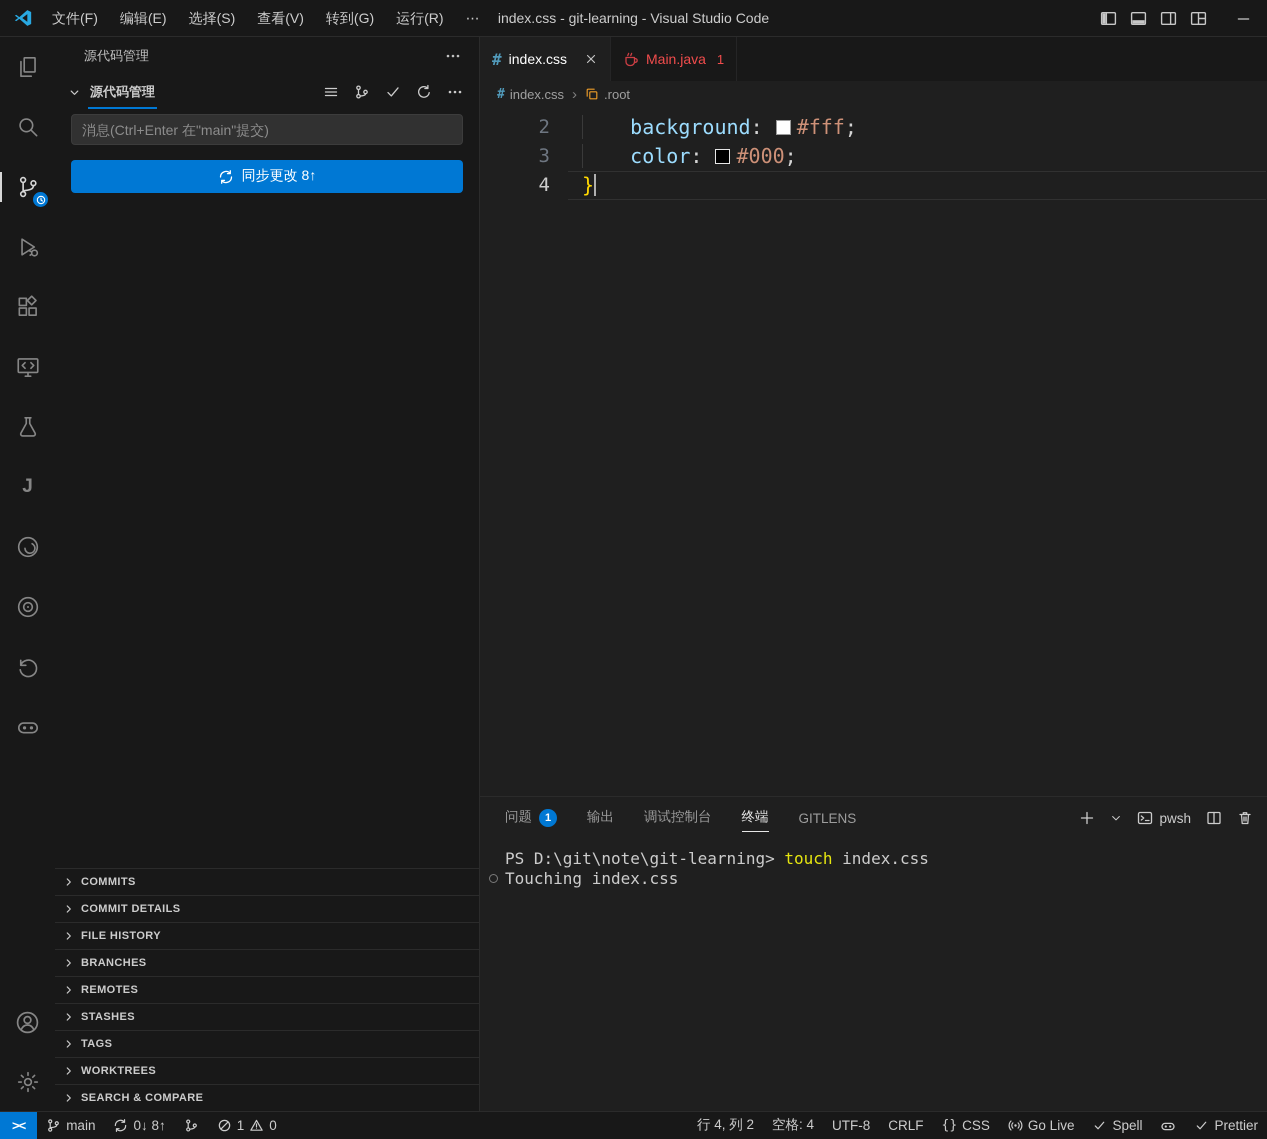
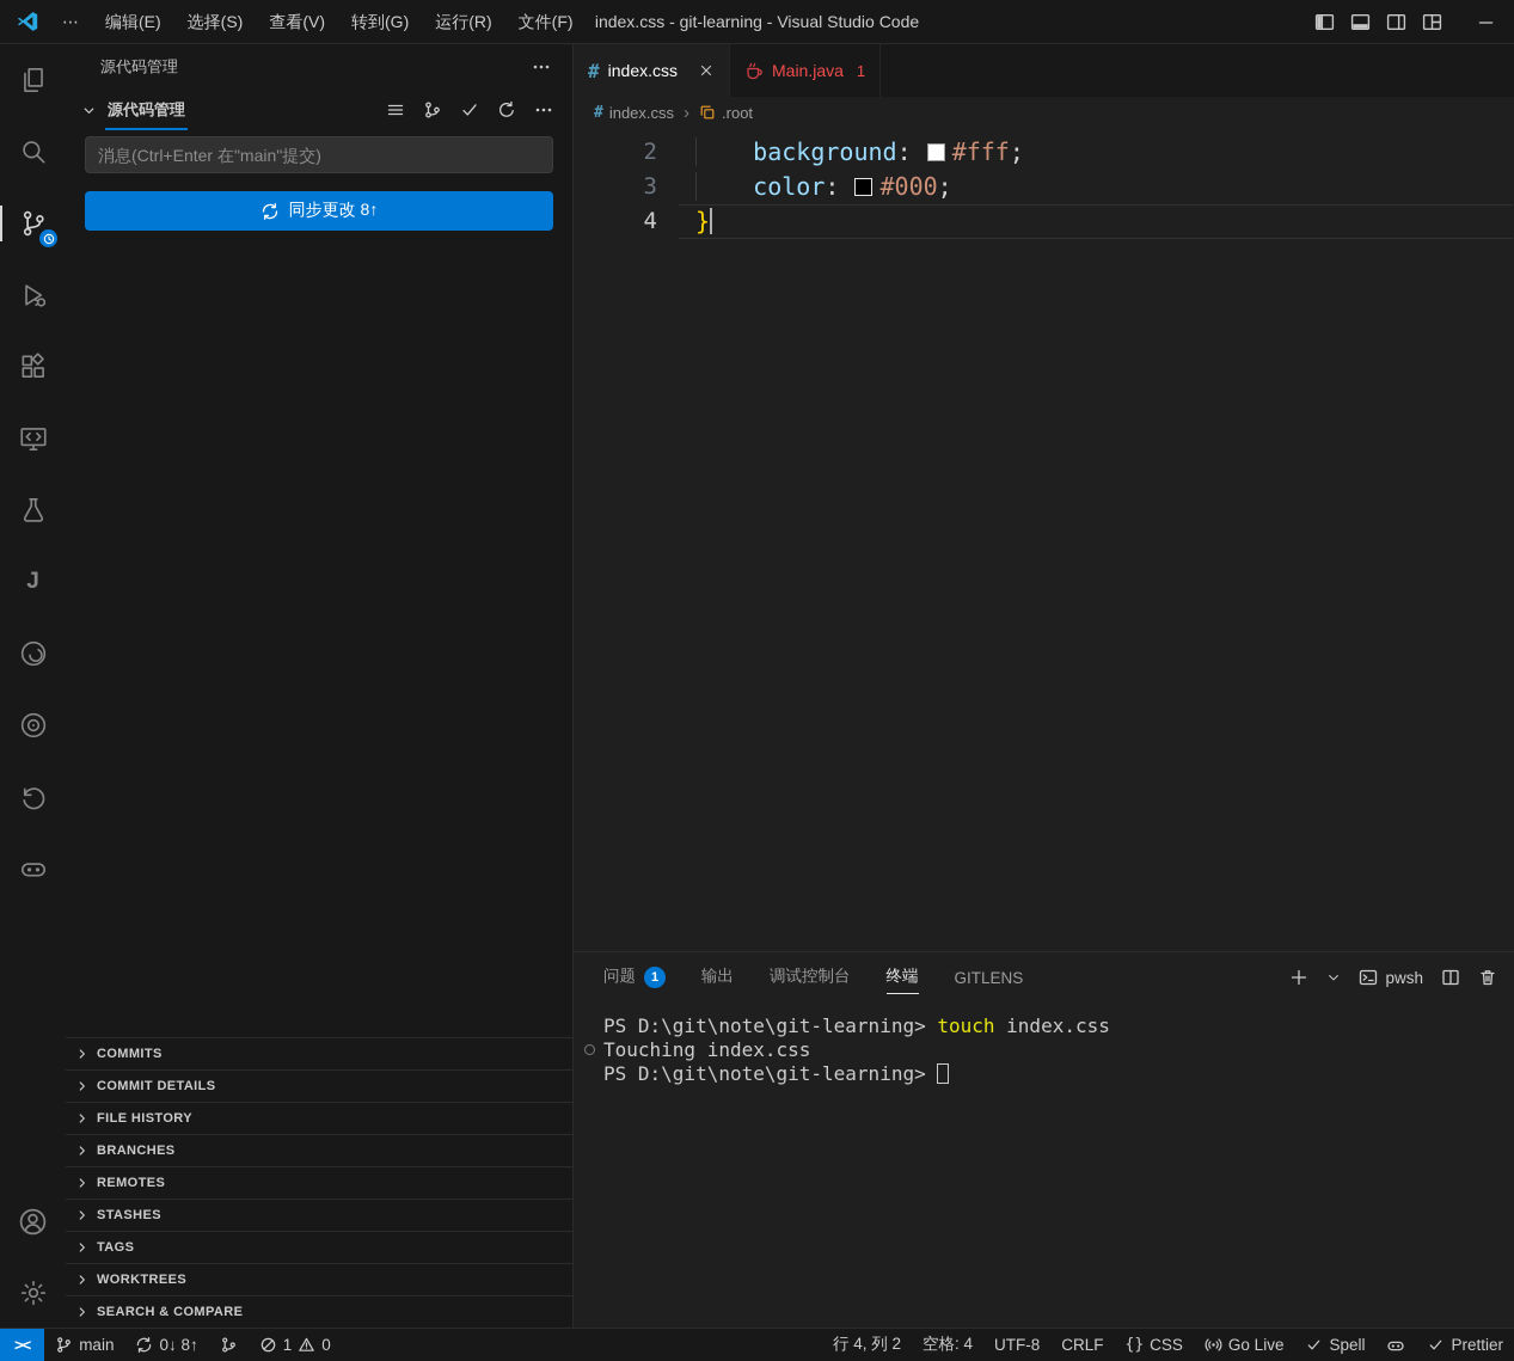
- 文件(F)
+ ⋯
  编辑(E)
  选择(S)
  查看(V)
  转到(G)
  运行(R)
- ⋯
+ 文件(F)
  index.css - git-learning - Visual Studio Code
  J
  源代码管理
  源代码管理
  消息(Ctrl+Enter 在"main"提交)
  同步更改 8↑
  COMMITS
  COMMIT DETAILS
  FILE HISTORY
  BRANCHES
  REMOTES
  STASHES
  TAGS
  WORKTREES
  SEARCH & COMPARE
  #
  index.css
  Main.java
  1
  #
  index.css
  ›
  .root
  2 background: #fff;
  3 color: #000;
  4 }
  问题
  1
  输出
  调试控制台
  终端
  GITLENS
  pwsh
  PS D:\git\note\git-learning> touch index.css
  Touching index.css
+ PS D:\git\note\git-learning>
  ><
  main
  0↓ 8↑
  1
  0
  行 4, 列 2
  空格: 4
  UTF-8
  CRLF
  {}
  CSS
  Go Live
  Spell
  Prettier
